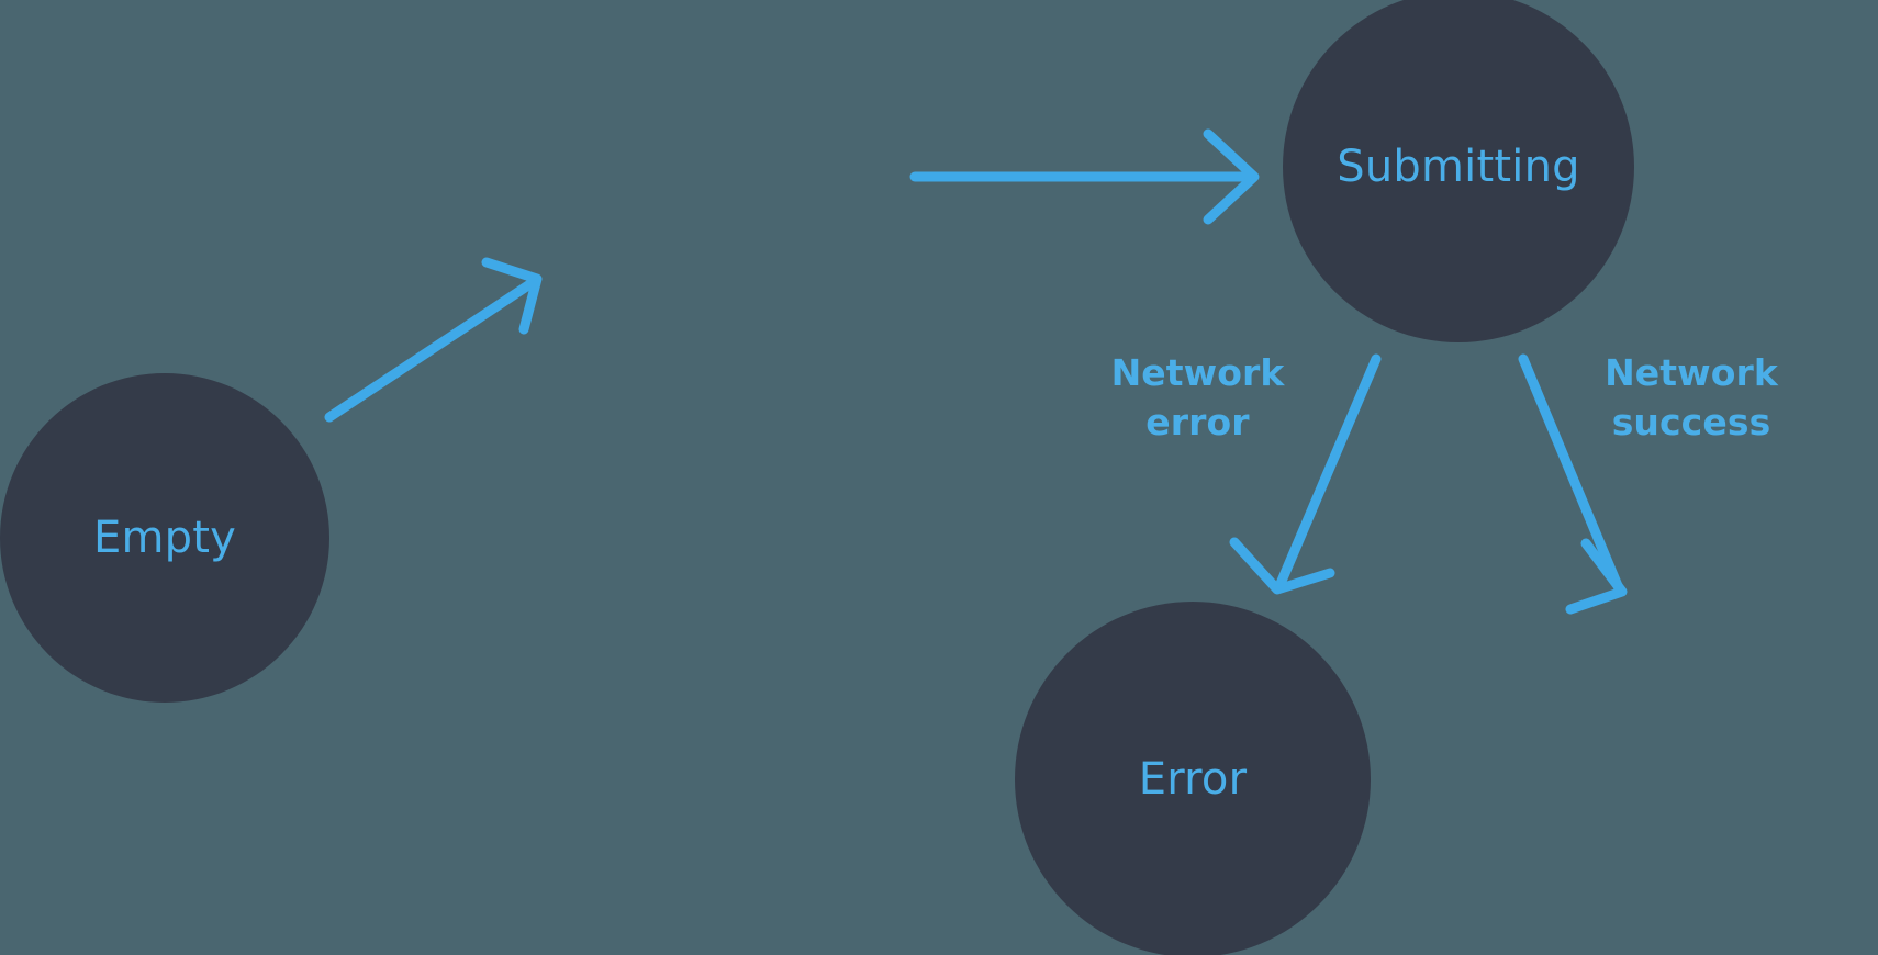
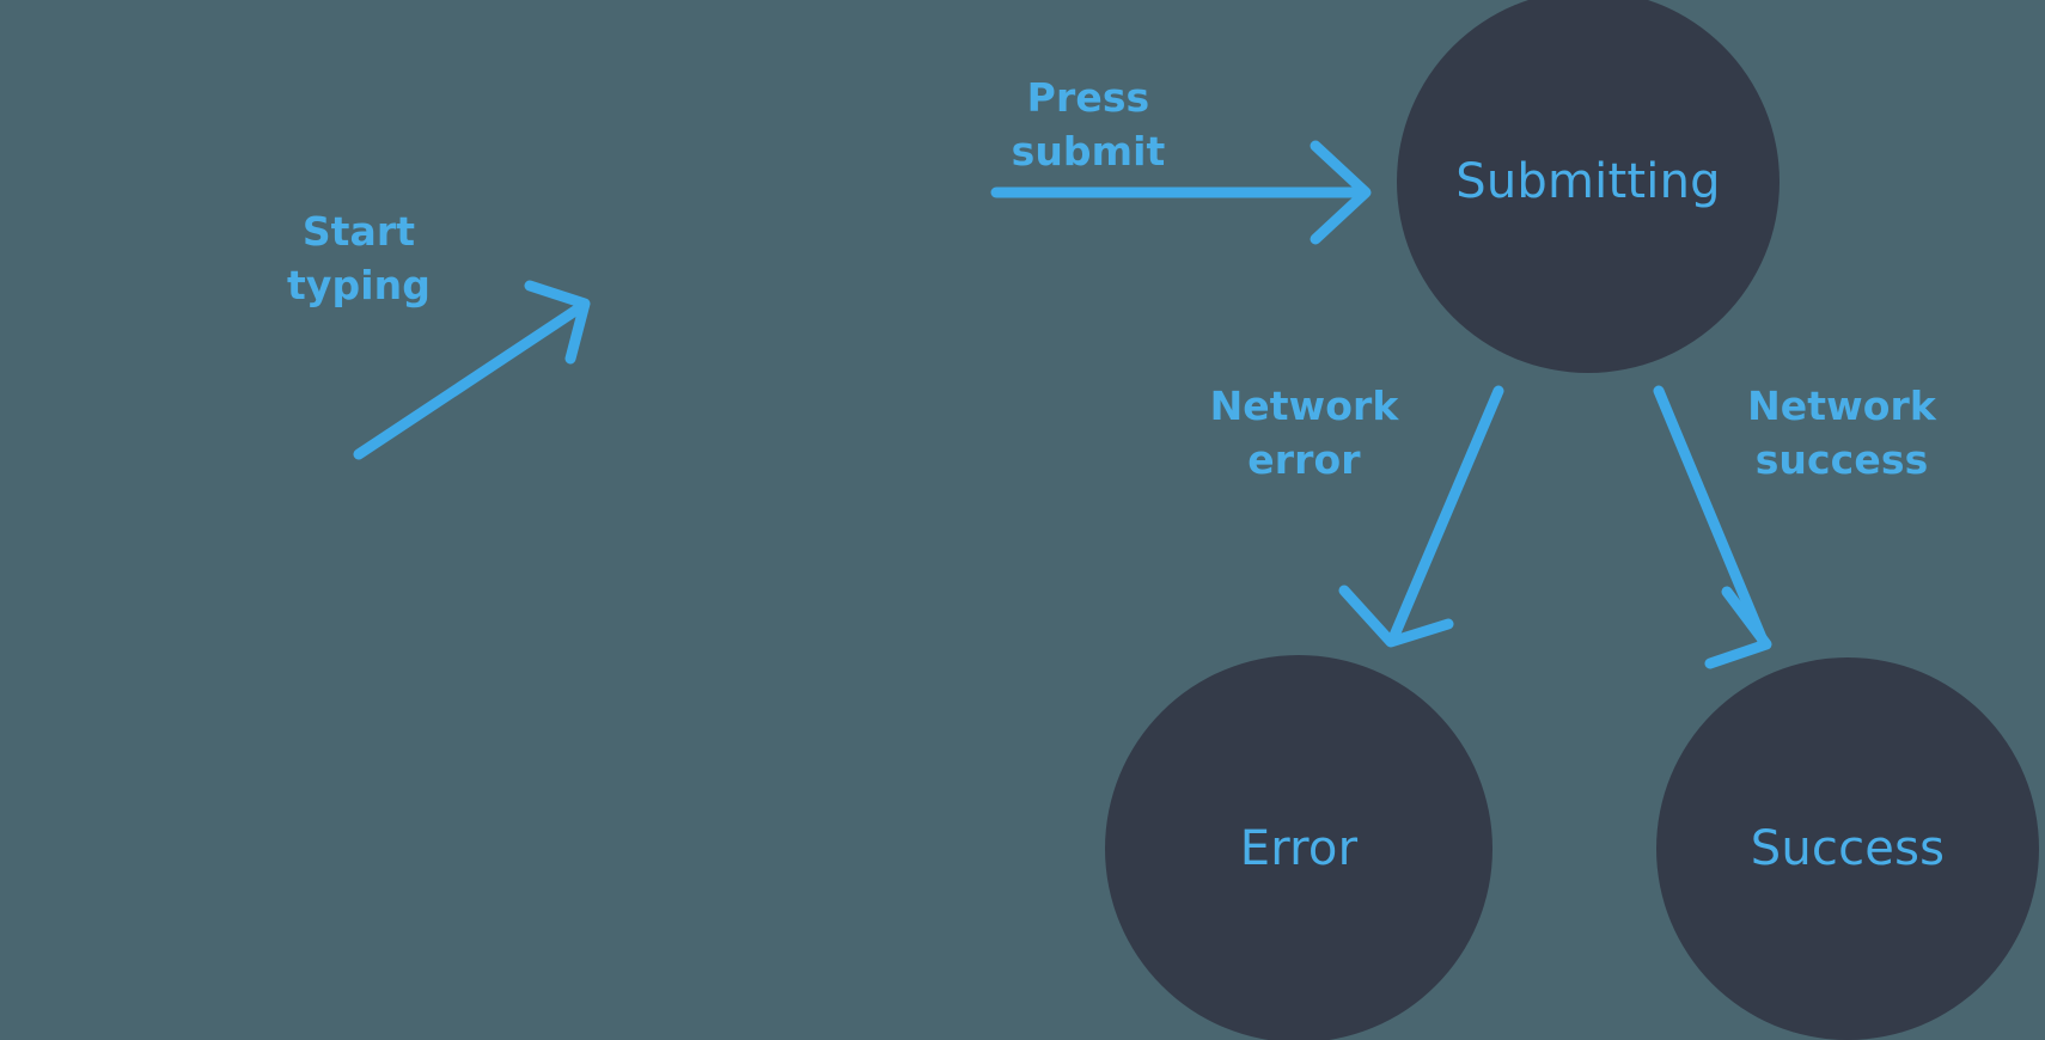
- Empty
  Submitting
  Error
+ Success
+ Start
+ typing
+ Press submit
  Network
  error
  Network
  success
